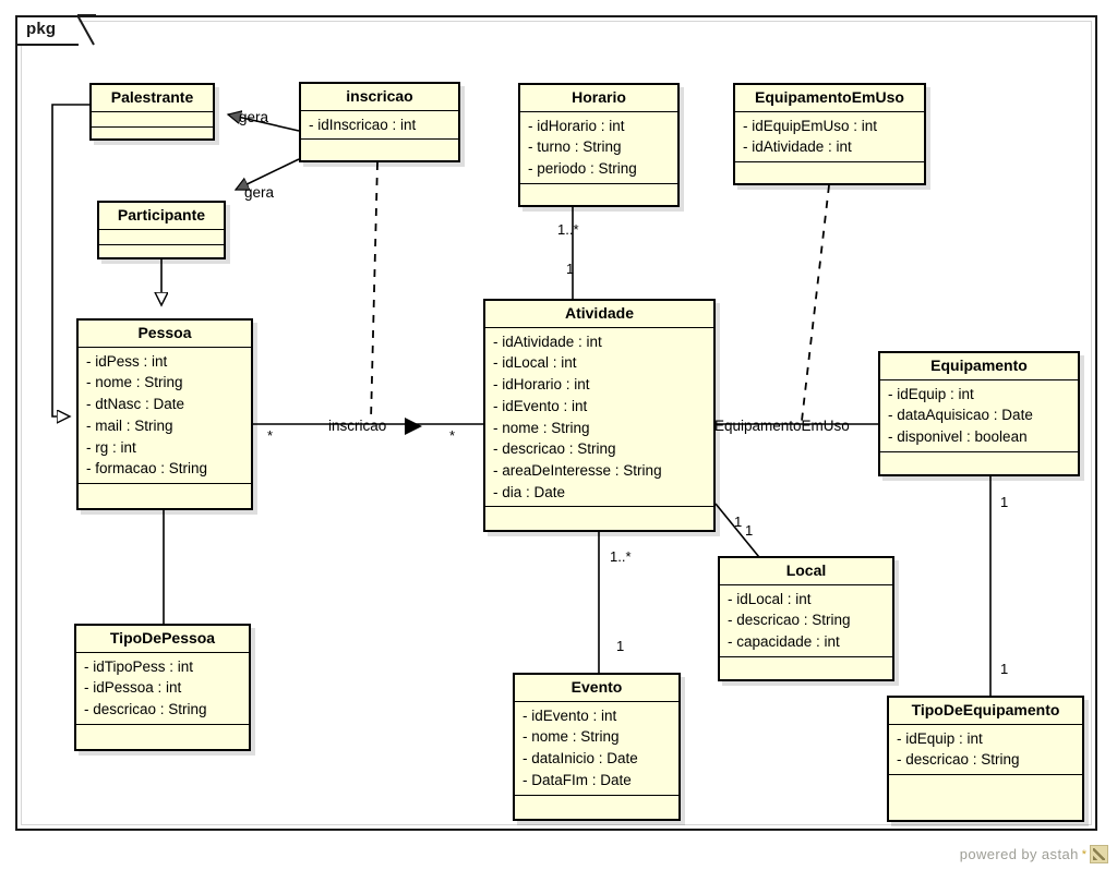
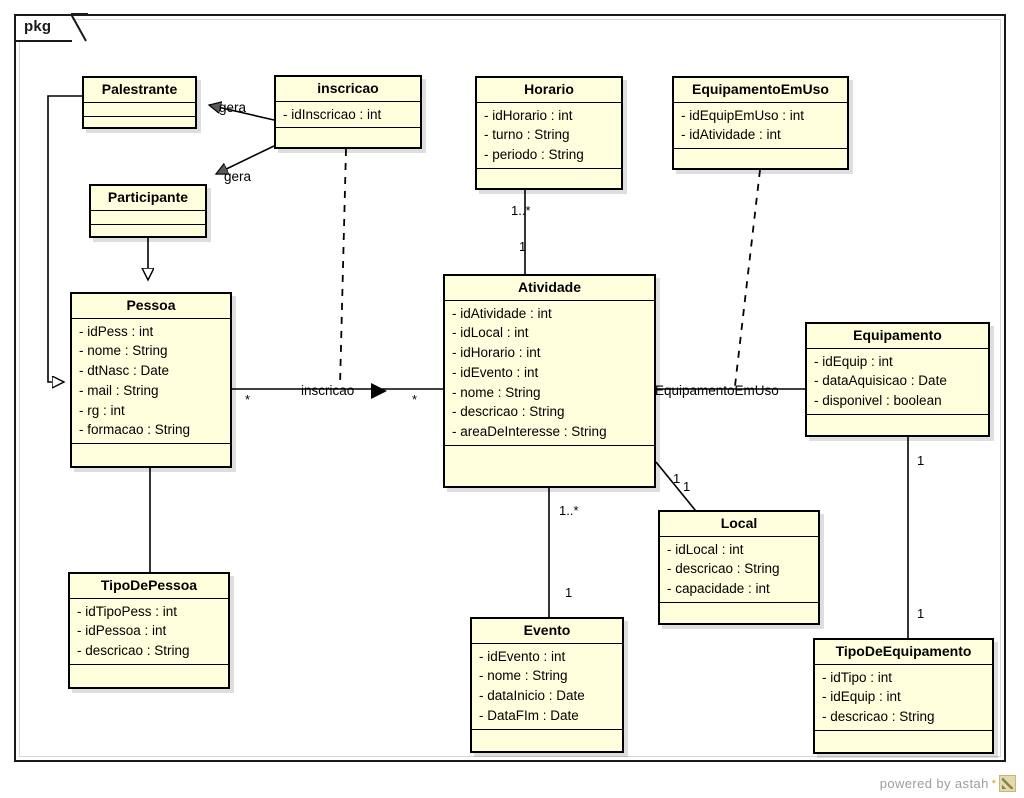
  pkg
  Palestrante
  inscricao
  - idInscricao : int
  Horario
  - idHorario : int
  - turno : String
  - periodo : String
  EquipamentoEmUso
  - idEquipEmUso : int
  - idAtividade : int
  Participante
  Pessoa
  - idPess : int
  - nome : String
  - dtNasc : Date
  - mail : String
  - rg : int
  - formacao : String
  Atividade
  - idAtividade : int
  - idLocal : int
  - idHorario : int
  - idEvento : int
  - nome : String
  - descricao : String
  - areaDeInteresse : String
- - dia : Date
  Equipamento
  - idEquip : int
  - dataAquisicao : Date
  - disponivel : boolean
  Local
  - idLocal : int
  - descricao : String
  - capacidade : int
  TipoDePessoa
  - idTipoPess : int
  - idPessoa : int
  - descricao : String
  Evento
  - idEvento : int
  - nome : String
  - dataInicio : Date
  - DataFIm : Date
  TipoDeEquipamento
+ - idTipo : int
  - idEquip : int
  - descricao : String
  gera
  gera
  inscricao
  EquipamentoEmUso
  1..*
  1
  *
  *
  1
  1
  1..*
  1
  1
  1
  powered by astah
  *
